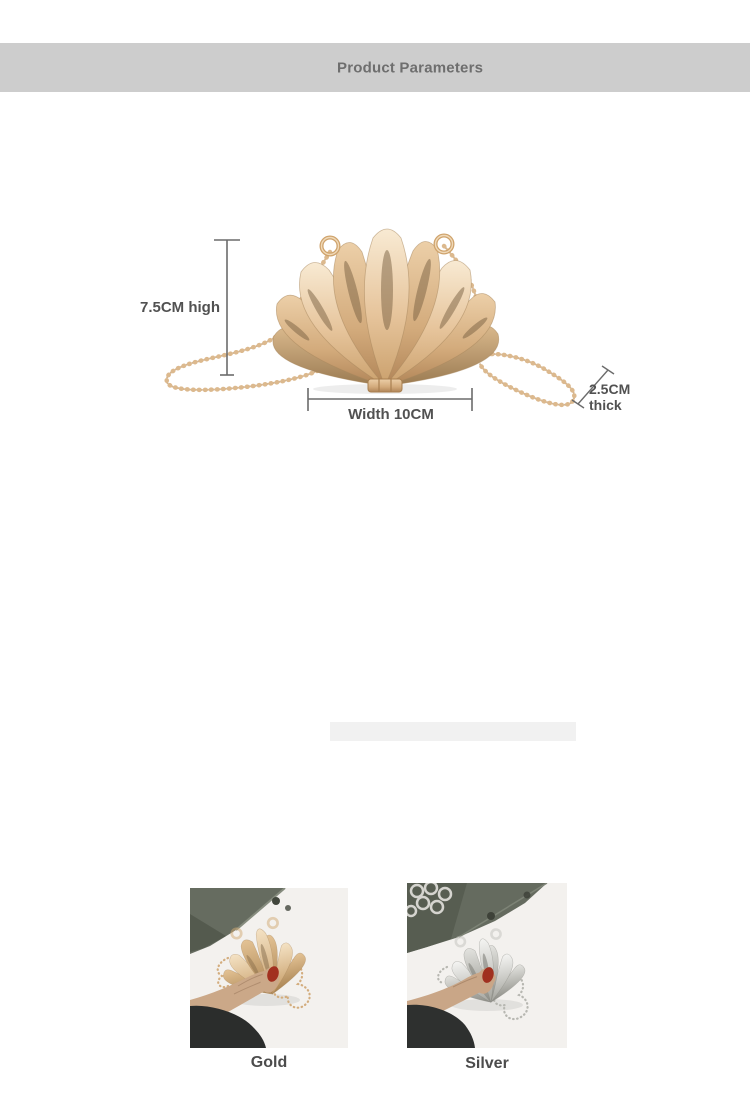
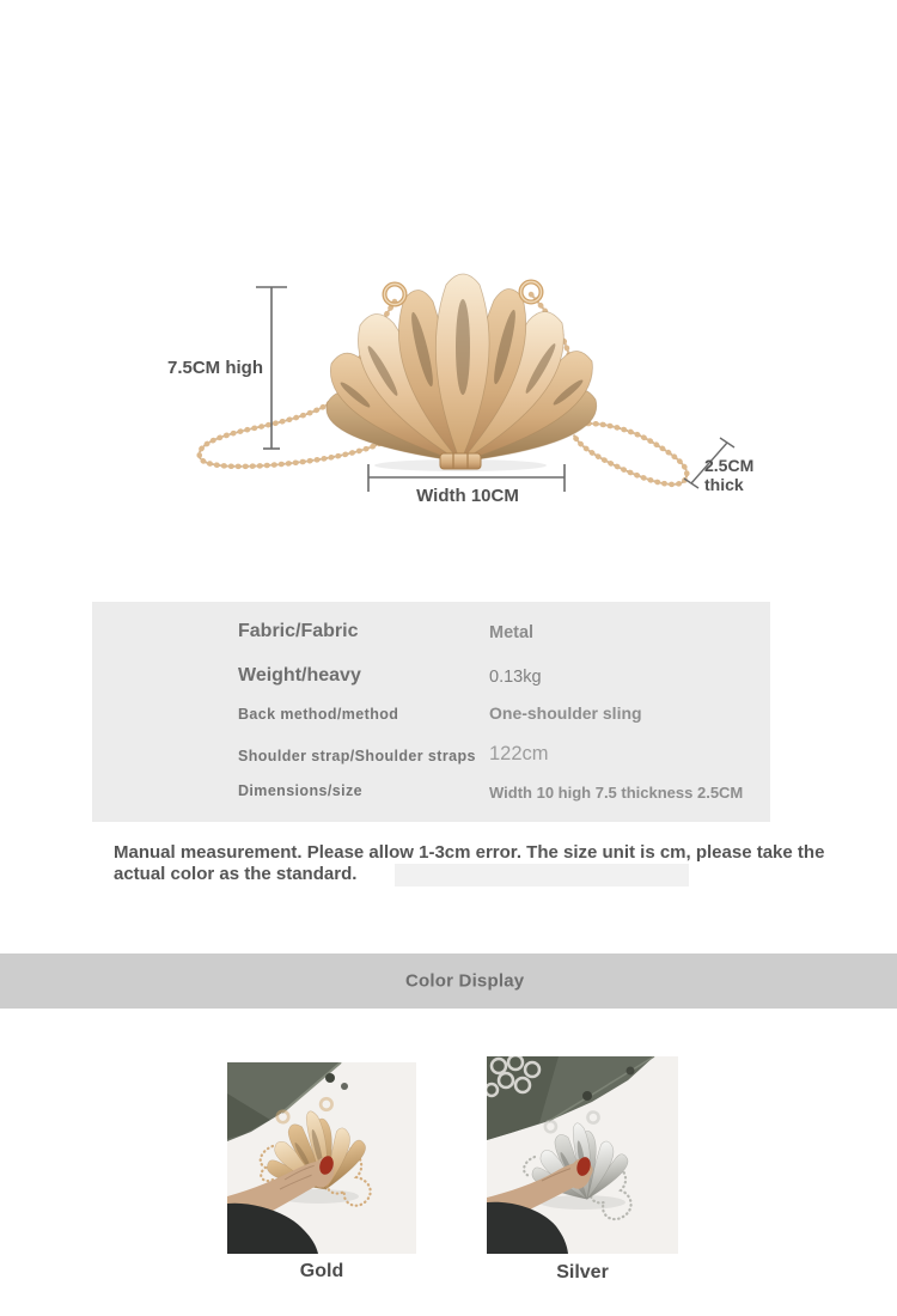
- Product Parameters
  7.5CM high
  Width 10CM
  2.5CM
  thick
+ Fabric/Fabric
+ Metal
+ Weight/heavy
+ 0.13kg
+ Back method/method
+ One-shoulder sling
+ Shoulder strap/Shoulder straps
+ 122cm
+ Dimensions/size
+ Width 10 high 7.5 thickness 2.5CM
+ Manual measurement. Please allow 1-3cm error. The size unit is cm, please take the actual color as the standard.
+ Color Display
  Gold
  Silver
